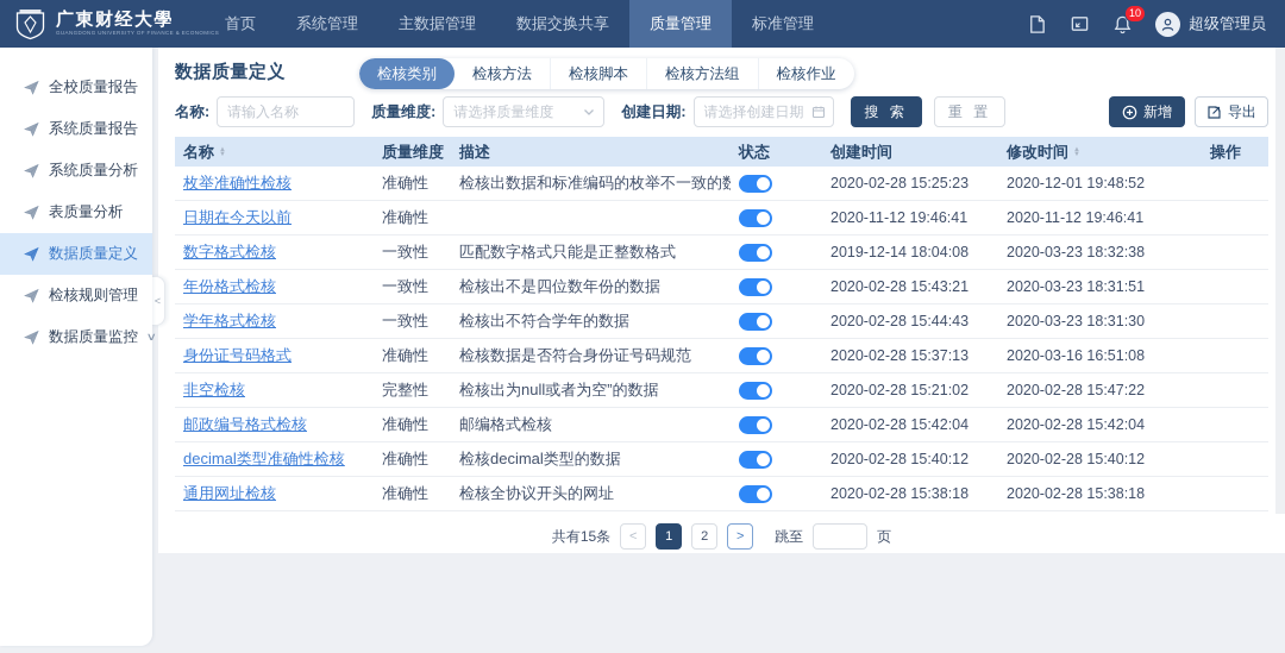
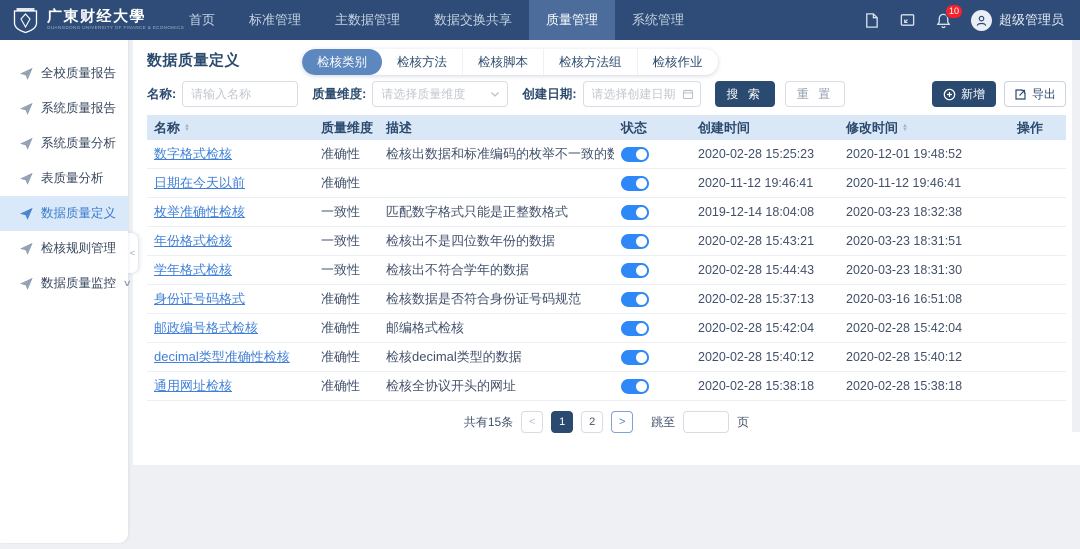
  广東财经大學
  首页
- 系统管理
+ 标准管理
  主数据管理
  数据交换共享
  质量管理
- 标准管理
+ 系统管理
  10
  超级管理员
  全校质量报告
  系统质量报告
  系统质量分析
  表质量分析
  数据质量定义
  检核规则管理
  数据质量监控
  ∨
  <
  数据质量定义
  检核类别
  检核方法
  检核脚本
  检核方法组
  检核作业
  名称:
  请输入名称
  质量维度:
  请选择质量维度
  创建日期:
  请选择创建日期
  搜 索
  重 置
  新增
  导出
  名称
  质量维度
  描述
  状态
  创建时间
  修改时间
  操作
- 枚举准确性检核
+ 数字格式检核
  准确性
  检核出数据和标准编码的枚举不一致的数
  2020-02-28 15:25:23
  2020-12-01 19:48:52
  日期在今天以前
  准确性
  2020-11-12 19:46:41
  2020-11-12 19:46:41
- 数字格式检核
+ 枚举准确性检核
  一致性
  匹配数字格式只能是正整数格式
  2019-12-14 18:04:08
  2020-03-23 18:32:38
  年份格式检核
  一致性
  检核出不是四位数年份的数据
  2020-02-28 15:43:21
  2020-03-23 18:31:51
  学年格式检核
  一致性
  检核出不符合学年的数据
  2020-02-28 15:44:43
  2020-03-23 18:31:30
  身份证号码格式
  准确性
  检核数据是否符合身份证号码规范
  2020-02-28 15:37:13
  2020-03-16 16:51:08
- 非空检核
- 完整性
- 检核出为null或者为空”的数据
- 2020-02-28 15:21:02
- 2020-02-28 15:47:22
  邮政编号格式检核
  准确性
  邮编格式检核
  2020-02-28 15:42:04
  2020-02-28 15:42:04
  decimal类型准确性检核
  准确性
  检核decimal类型的数据
  2020-02-28 15:40:12
  2020-02-28 15:40:12
  通用网址检核
  准确性
  检核全协议开头的网址
  2020-02-28 15:38:18
  2020-02-28 15:38:18
  共有15条
  <
  1
  2
  >
  跳至
  页
